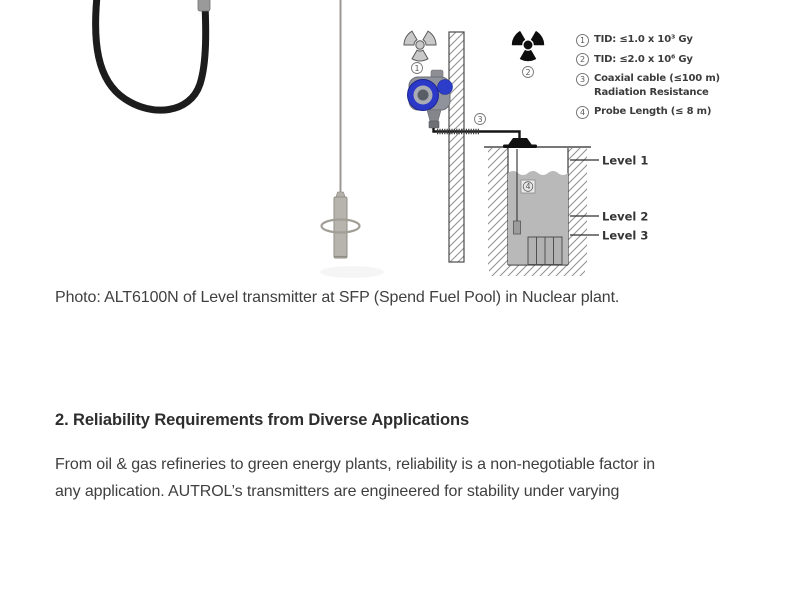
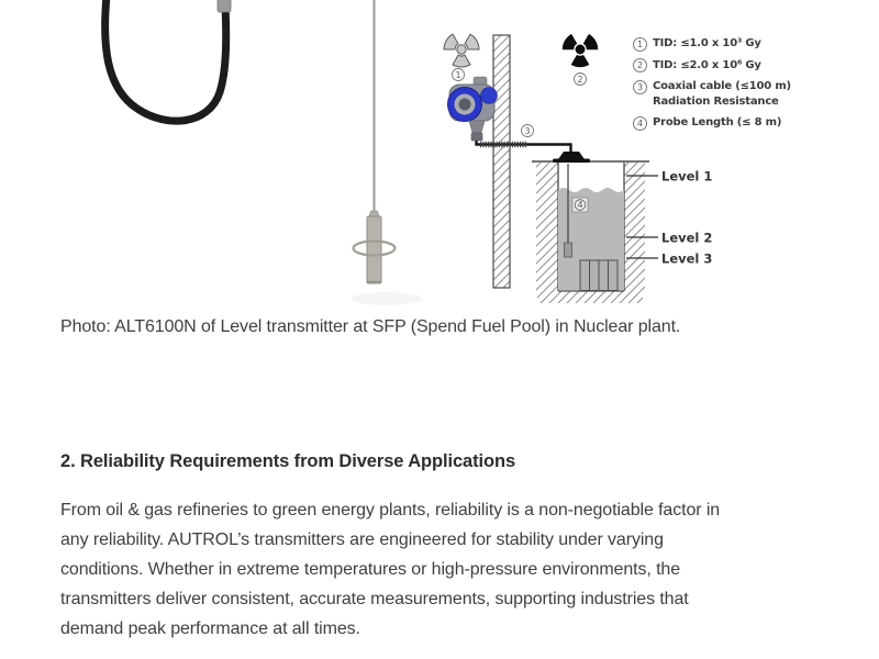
  1
  2
  3
  4
  Level 1
  Level 2
  Level 3
  1
  TID: ≤1.0 x 10³ Gy
  2
  TID: ≤2.0 x 10⁶ Gy
  3
  Coaxial cable (≤100 m)
  Radiation Resistance
  4
  Probe Length (≤ 8 m)
  Photo: ALT6100N of Level transmitter at SFP (Spend Fuel Pool) in Nuclear plant.
  2. Reliability Requirements from Diverse Applications
  From oil & gas refineries to green energy plants, reliability is a non-negotiable factor in
- any application. AUTROL’s transmitters are engineered for stability under varying
+ any reliability. AUTROL’s transmitters are engineered for stability under varying
+ conditions. Whether in extreme temperatures or high-pressure environments, the
+ transmitters deliver consistent, accurate measurements, supporting industries that
+ demand peak performance at all times.
